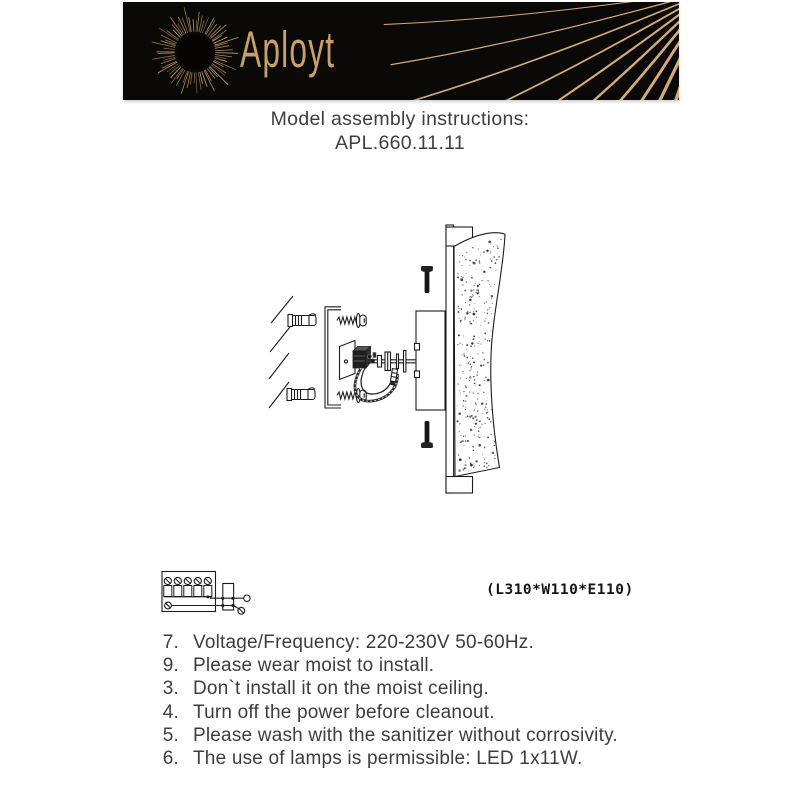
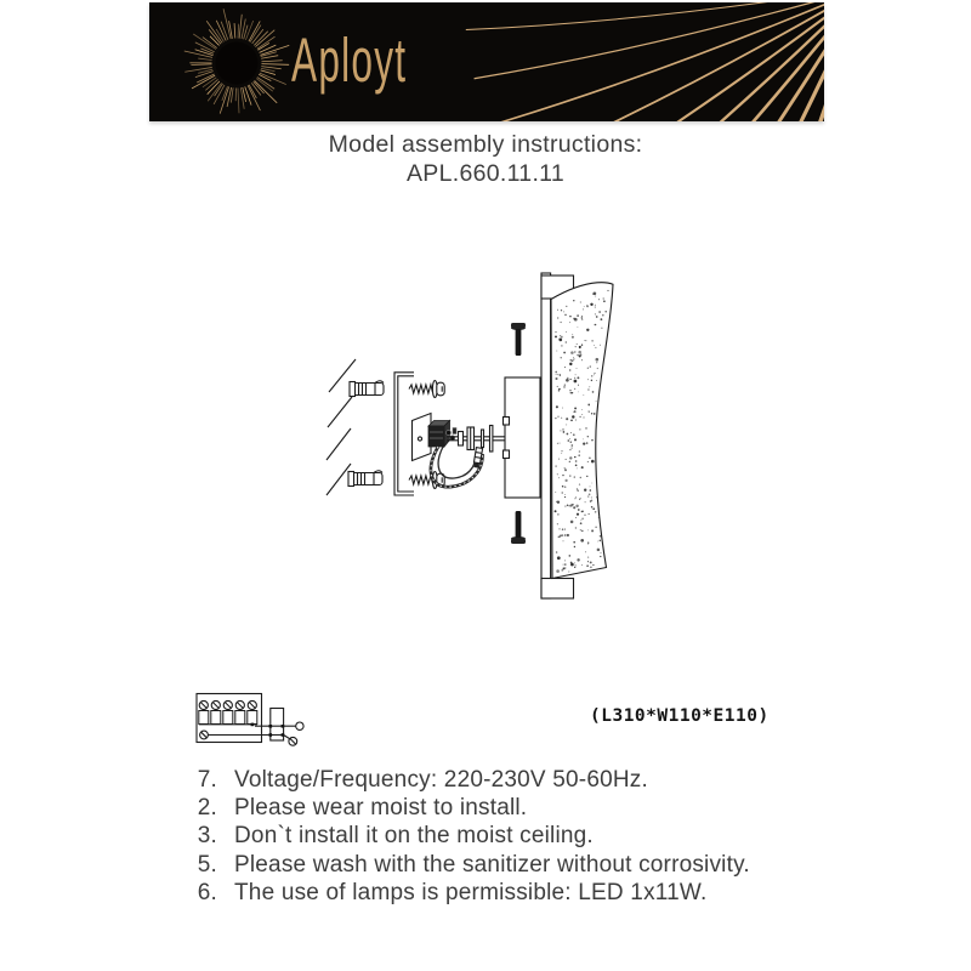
  Aployt
  Model assembly instructions:
  APL.660.11.11
  (L310*W110*E110)
  7.
  Voltage/Frequency: 220-230V 50-60Hz.
- 9.
+ 2.
  Please wear moist to install.
  3.
  Don`t install it on the moist ceiling.
- 4.
- Turn off the power before cleanout.
  5.
  Please wash with the sanitizer without corrosivity.
  6.
  The use of lamps is permissible: LED 1x11W.
